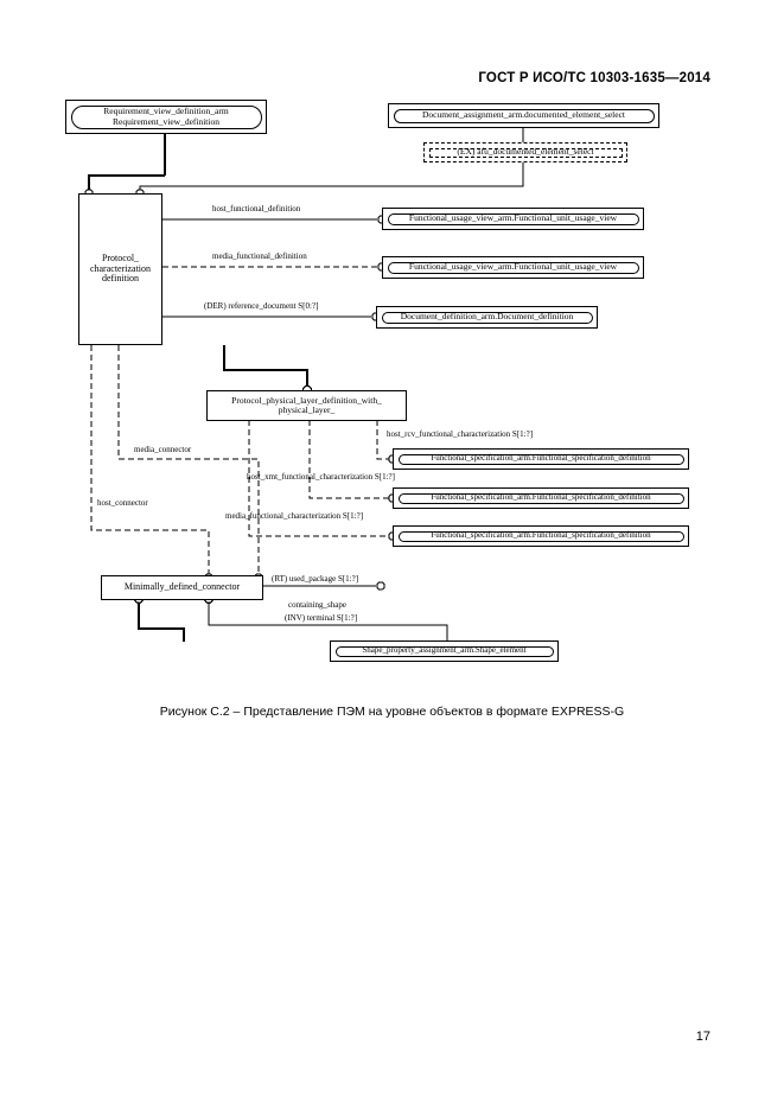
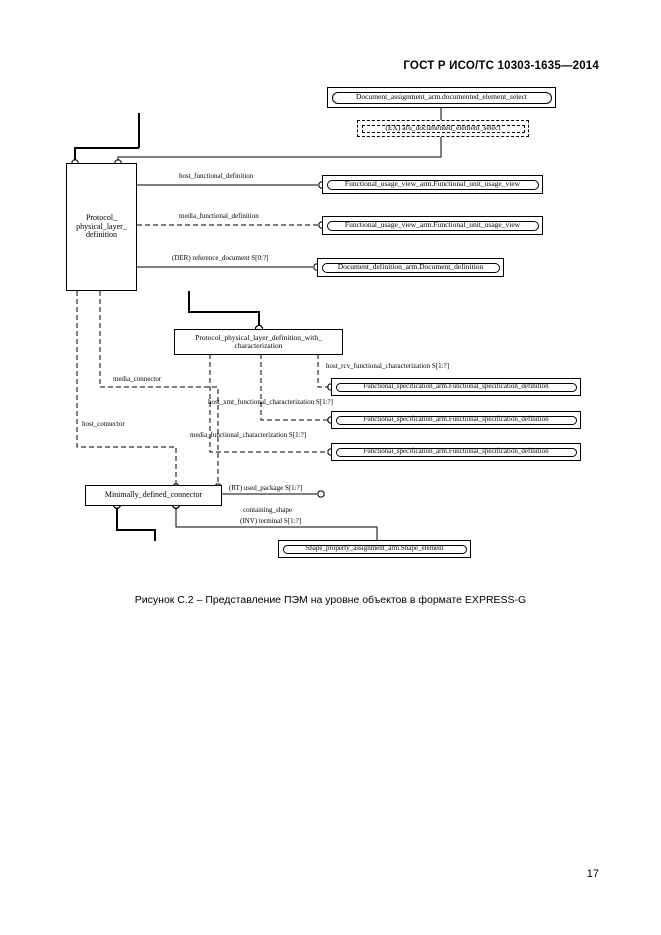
  ГОСТ Р ИСО/ТС 10303-1635—2014
- Requirement_view_definition_arm
- Requirement_view_definition
  Document_assignment_arm.documented_element_select
  (EX) afu_documented_element_select
  Protocol_
- characterization
+ physical_layer_
  definition
  Functional_usage_view_arm.Functional_unit_usage_view
  Functional_usage_view_arm.Functional_unit_usage_view
  Document_definition_arm.Document_definition
  Protocol_physical_layer_definition_with_
- physical_layer_
+ characterization
  Functional_specification_arm.Functional_specification_definition
  Functional_specification_arm.Functional_specification_definition
  Functional_specification_arm.Functional_specification_definition
  Minimally_defined_connector
  Shape_property_assignment_arm.Shape_element
  host_functional_definition
  media_functional_definition
  (DER) reference_document S[0:?]
  host_rcv_functional_characterization S[1:?]
  host_xmt_functional_characterization S[1:?]
  media_functional_characterization S[1:?]
  media_connector
  host_connector
  (RT) used_package S[1:?]
  containing_shape
  (INV) terminal S[1:?]
  Рисунок С.2 – Представление ПЭМ на уровне объектов в формате EXPRESS-G
  17
